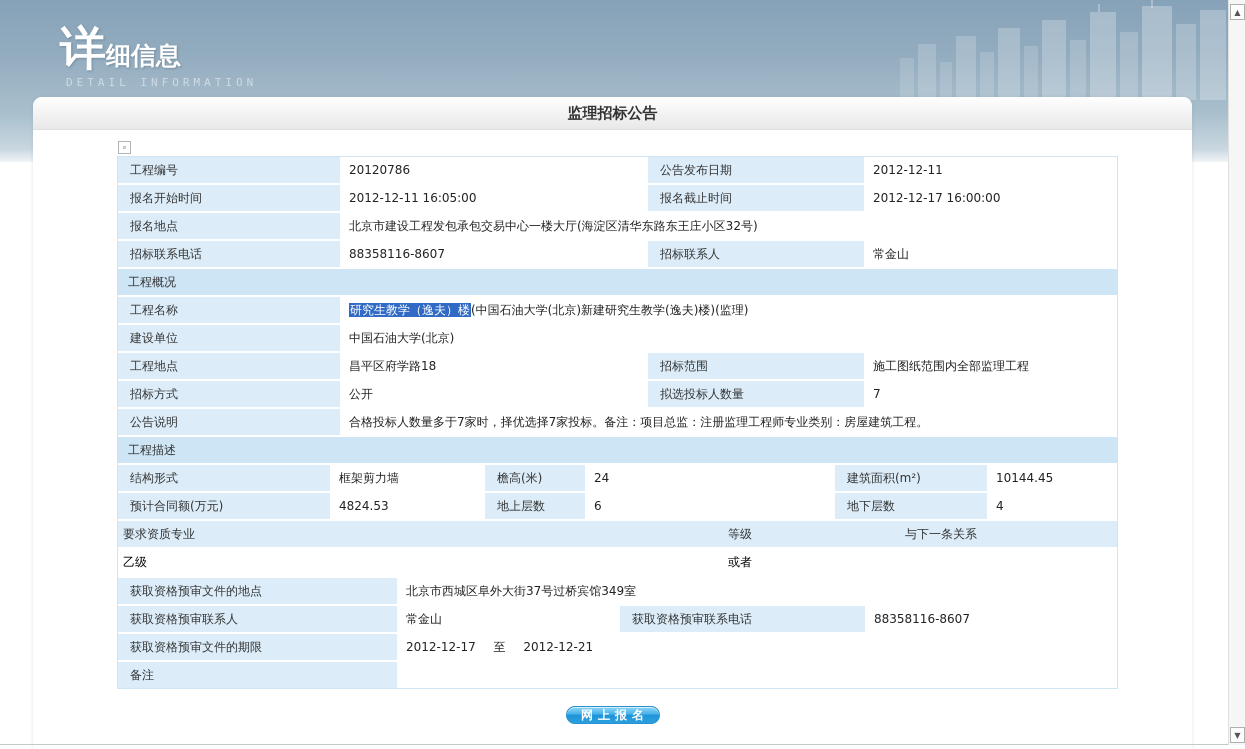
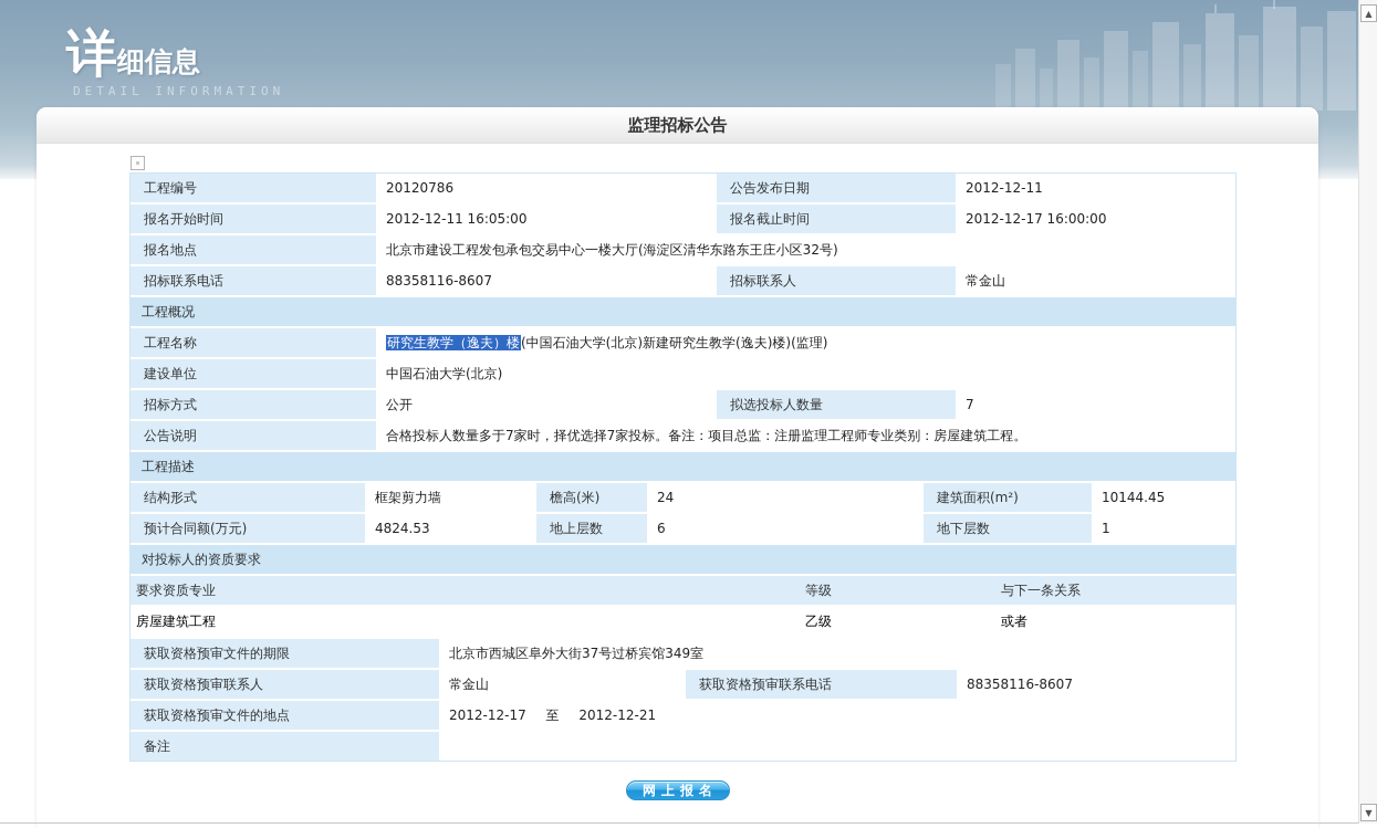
  详细信息
  DETAIL INFORMATION
  监理招标公告
  工程编号
  20120786
  公告发布日期
  2012-12-11
  报名开始时间
  2012-12-11 16:05:00
  报名截止时间
  2012-12-17 16:00:00
  报名地点
  北京市建设工程发包承包交易中心一楼大厅(海淀区清华东路东王庄小区32号)
  招标联系电话
  88358116-8607
  招标联系人
  常金山
  工程概况
  工程名称
  研究生教学（逸夫）楼(中国石油大学(北京)新建研究生教学(逸夫)楼)(监理)
  建设单位
  中国石油大学(北京)
- 工程地点
- 昌平区府学路18
- 招标范围
- 施工图纸范围内全部监理工程
  招标方式
  公开
  拟选投标人数量
  7
  公告说明
  合格投标人数量多于7家时，择优选择7家投标。备注：项目总监：注册监理工程师专业类别：房屋建筑工程。
  工程描述
  结构形式
  框架剪力墙
  檐高(米)
  24
  建筑面积(m²)
  10144.45
  预计合同额(万元)
  4824.53
  地上层数
  6
  地下层数
- 4
+ 1
+ 对投标人的资质要求
  要求资质专业
  等级
  与下一条关系
+ 房屋建筑工程
  乙级
  或者
- 获取资格预审文件的地点
+ 获取资格预审文件的期限
  北京市西城区阜外大街37号过桥宾馆349室
  获取资格预审联系人
  常金山
  获取资格预审联系电话
  88358116-8607
- 获取资格预审文件的期限
+ 获取资格预审文件的地点
  2012-12-17 至 2012-12-21
  备注
  网上报名
  ▲
  ▼
